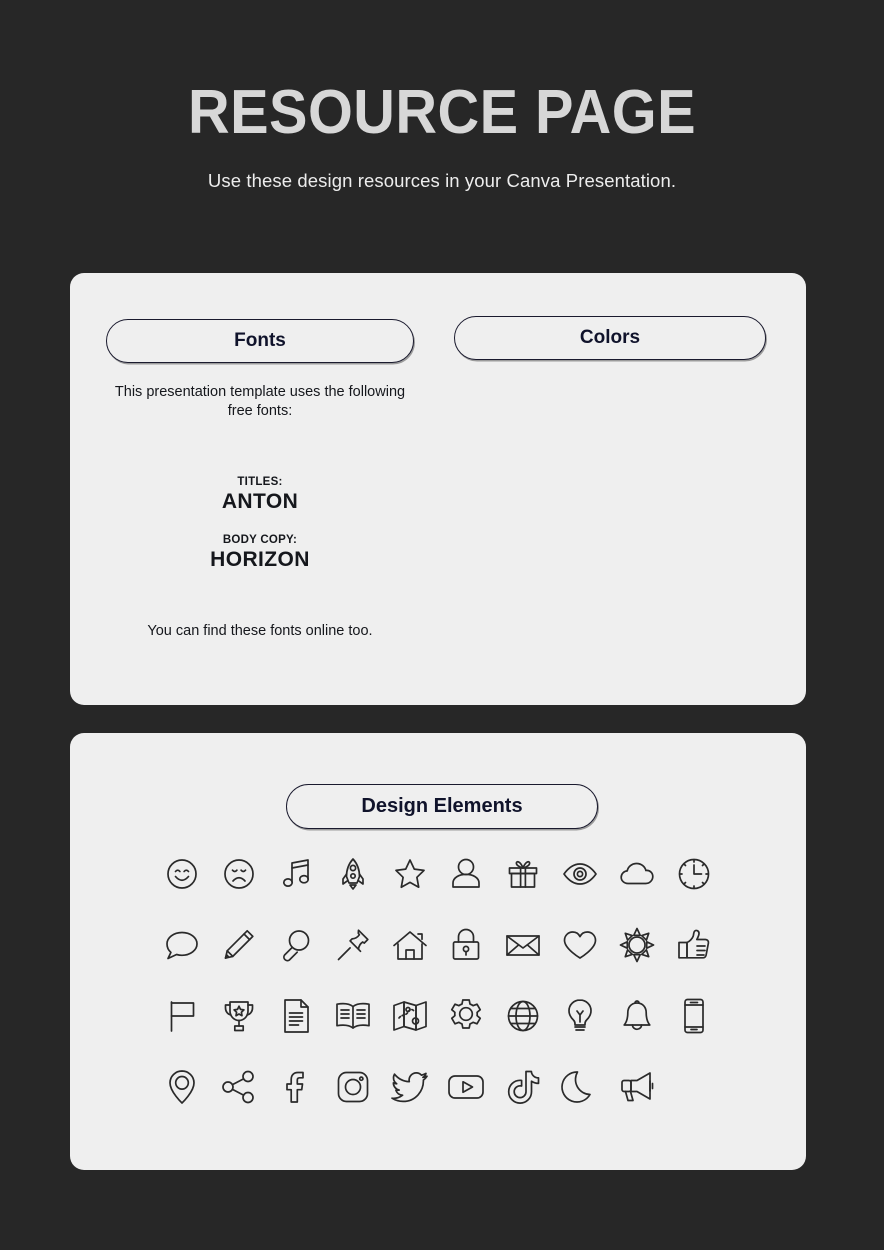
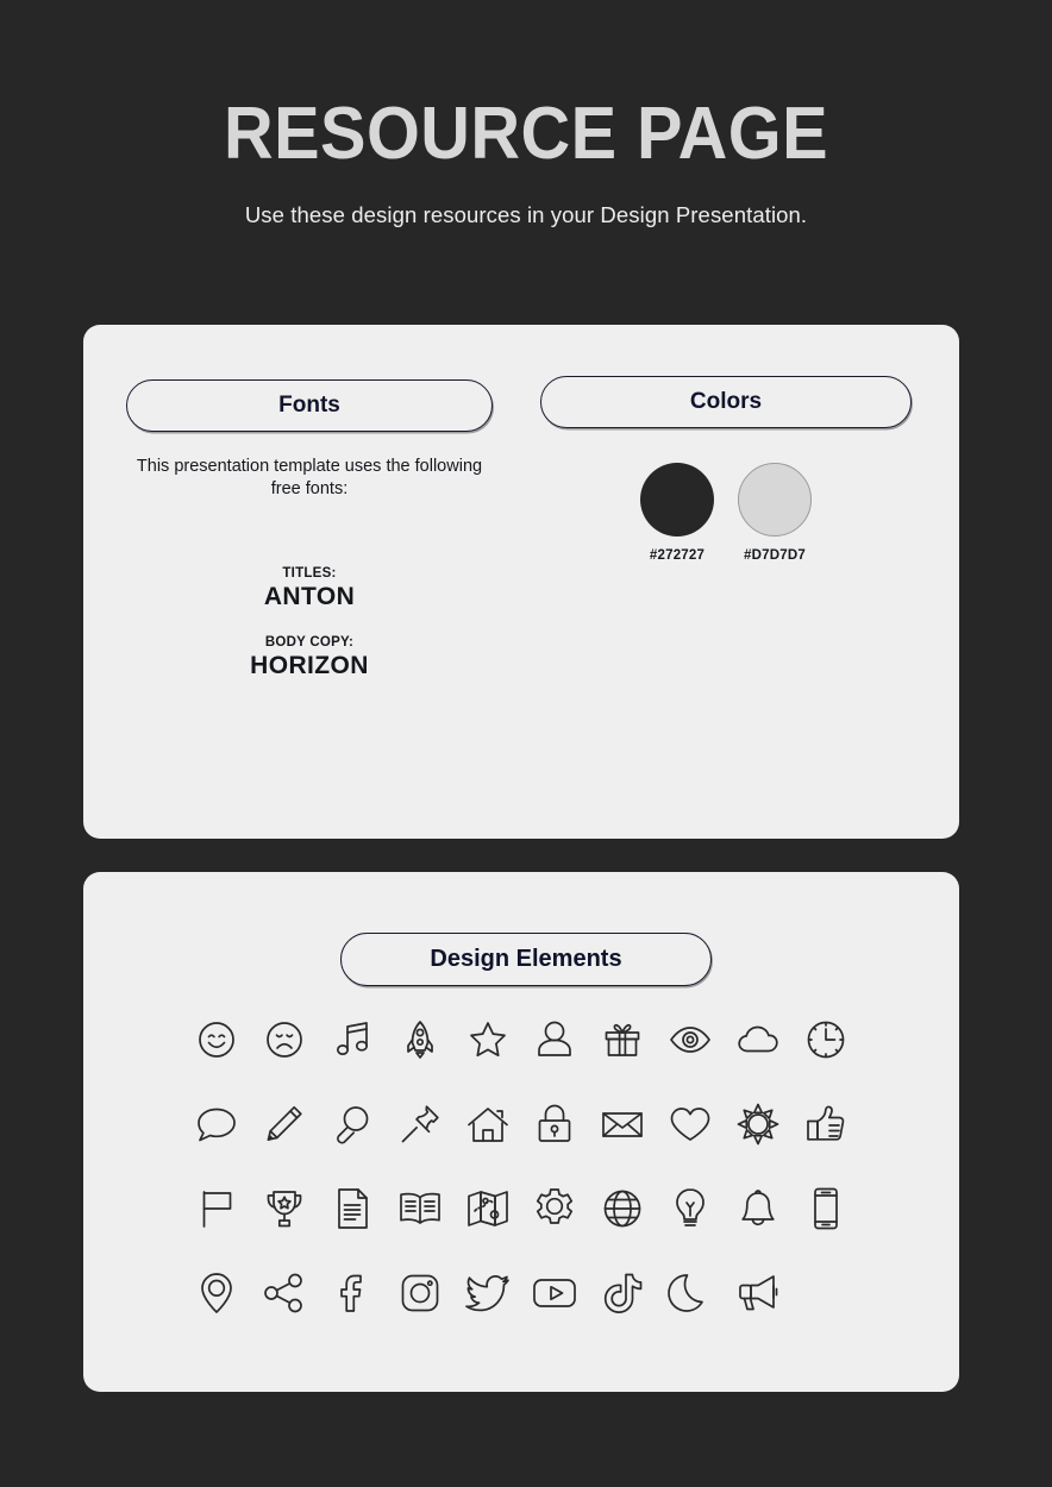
  RESOURCE PAGE
- Use these design resources in your Canva Presentation.
+ Use these design resources in your Design Presentation.
  Fonts
  This presentation template uses the following free fonts:
  TITLES:
  ANTON
  BODY COPY:
  HORIZON
- You can find these fonts online too.
  Colors
+ #272727
+ #D7D7D7
  Design Elements
